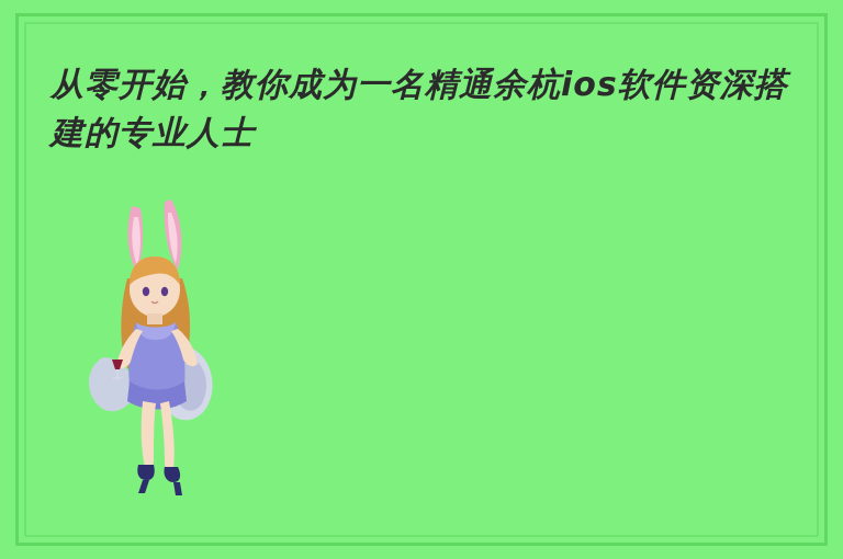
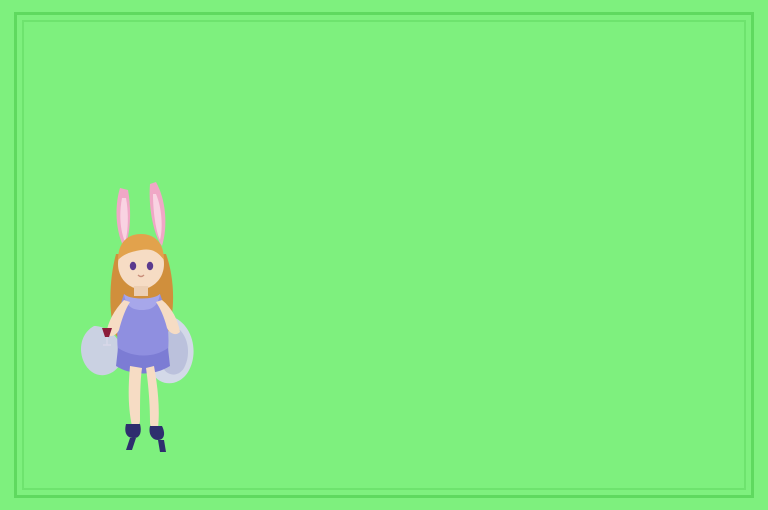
- 从零开始，教你成为一名精通余杭ios软件资深搭建的专业人士
